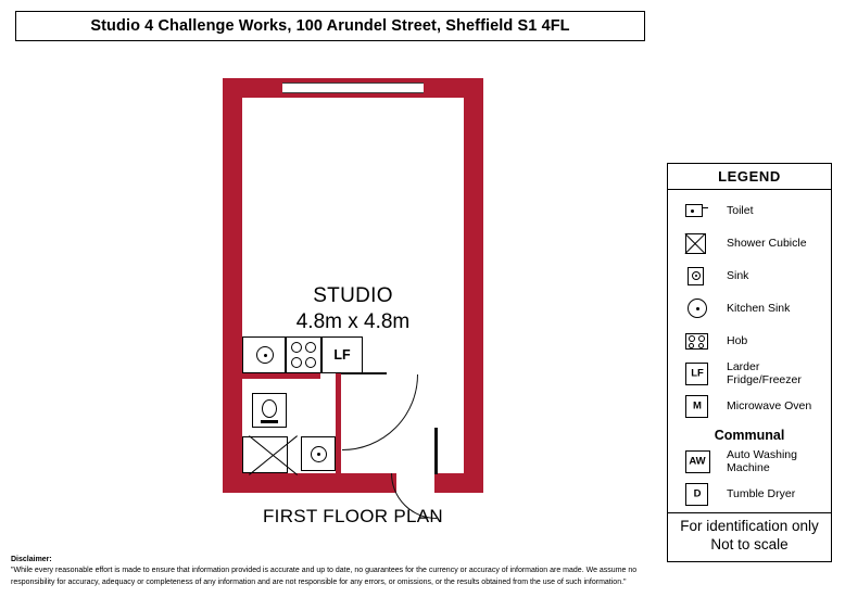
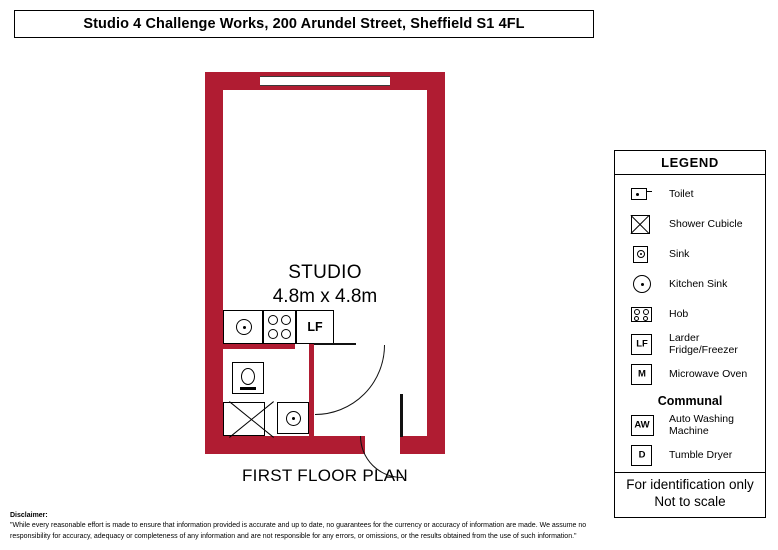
- Studio 4 Challenge Works, 100 Arundel Street, Sheffield S1 4FL
+ Studio 4 Challenge Works, 200 Arundel Street, Sheffield S1 4FL
  LF
  STUDIO
  4.8m x 4.8m
  FIRST FLOOR PLAN
  LEGEND
  Toilet
  Shower Cubicle
  Sink
  Kitchen Sink
  Hob
  LF
  Larder Fridge/Freezer
  M
  Microwave Oven
  Communal
  AW
  Auto Washing Machine
  D
  Tumble Dryer
  For identification only
  Not to scale
